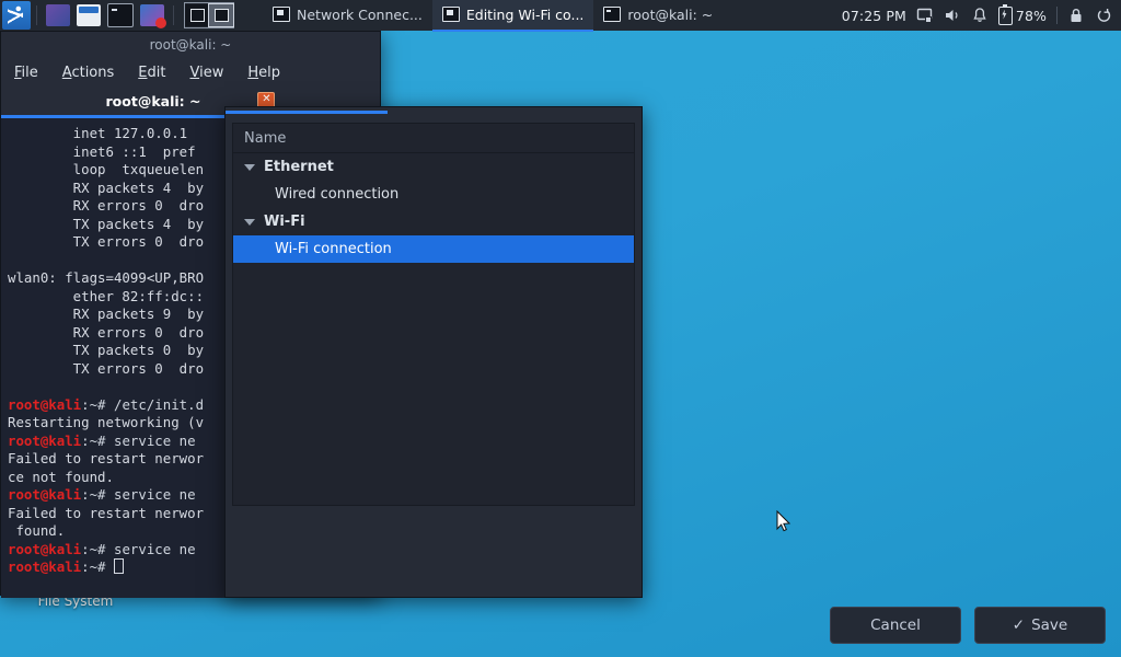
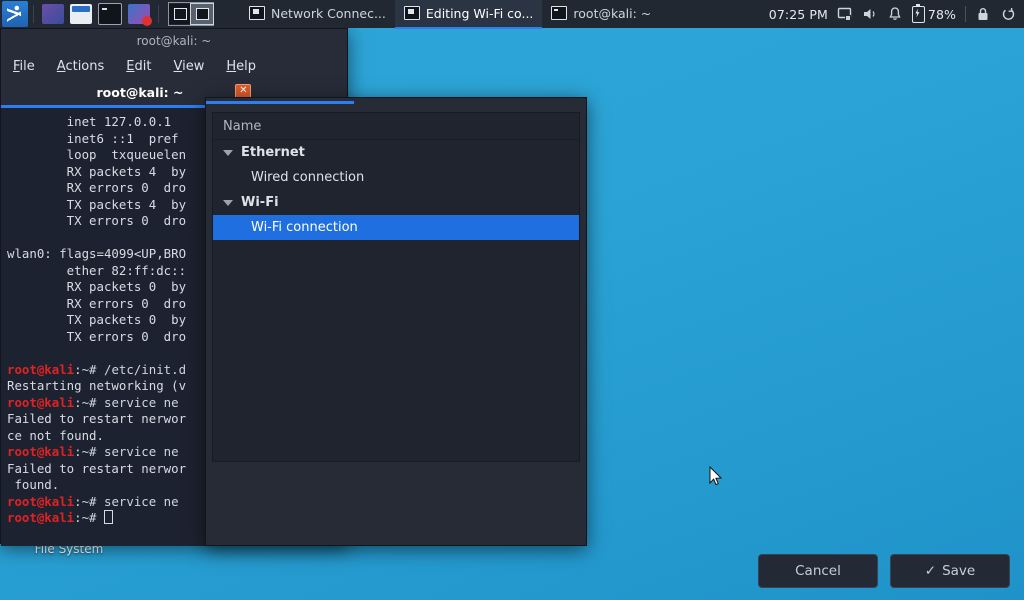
  File System
  root@kali: ~
  File
  Actions
  Edit
  View
  Help
  root@kali: ~
  ✕
  inet 127.0.0.1
  inet6 ::1 pref
  loop txqueuelen
  RX packets 4 by
  RX errors 0 dro
  TX packets 4 by
  TX errors 0 dro
  wlan0: flags=4099<UP,BRO
  ether 82:ff:dc::
- RX packets 9 by
+ RX packets 0 by
  RX errors 0 dro
  TX packets 0 by
  TX errors 0 dro
  root@kali:~# /etc/init.d
  Restarting networking (v
  root@kali:~# service ne
  Failed to restart nerwor
  ce not found.
  root@kali:~# service ne
  Failed to restart nerwor
  found.
  root@kali:~# service ne
  root@kali:~#
  Name
  Ethernet
  Wired connection
  Wi-Fi
  Wi-Fi connection
  Cancel
  ✓
  Save
  Network Connec...
  Editing Wi-Fi co...
  root@kali: ~
  07:25 PM
  78%
